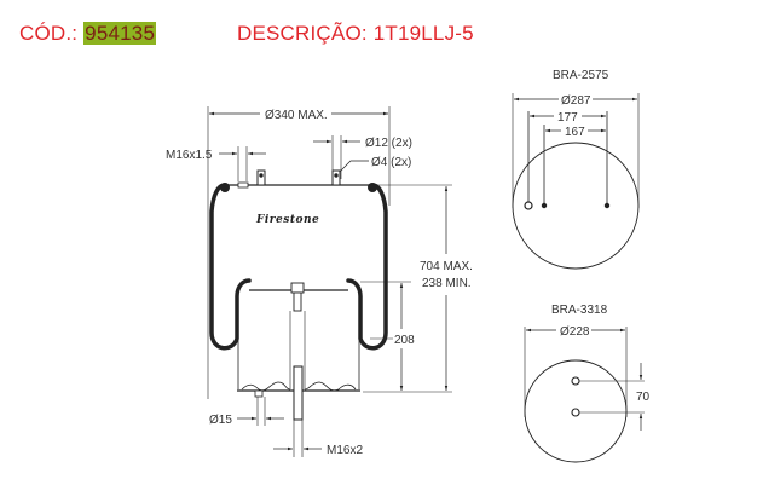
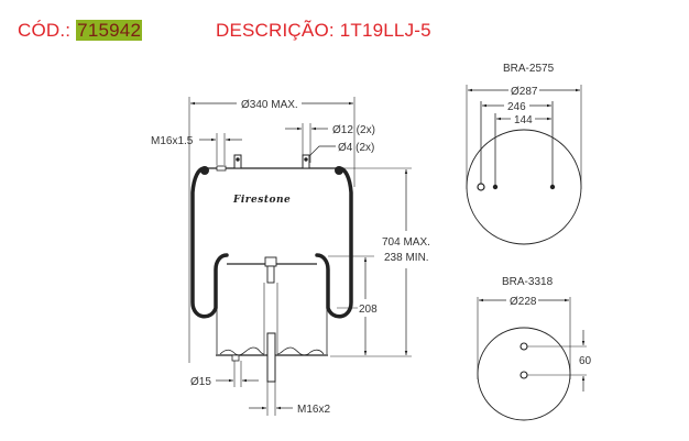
- CÓD.: 954135
+ CÓD.: 715942
  DESCRIÇÃO: 1T19LLJ-5
  Ø340 MAX.
  M16x1.5
  Ø12 (2x)
  Ø4 (2x)
  Firestone
  704 MAX.
  238 MIN.
  208
  Ø15
  M16x2
  BRA-2575
  Ø287
- 177
+ 246
- 167
+ 144
  BRA-3318
  Ø228
- 70
+ 60
